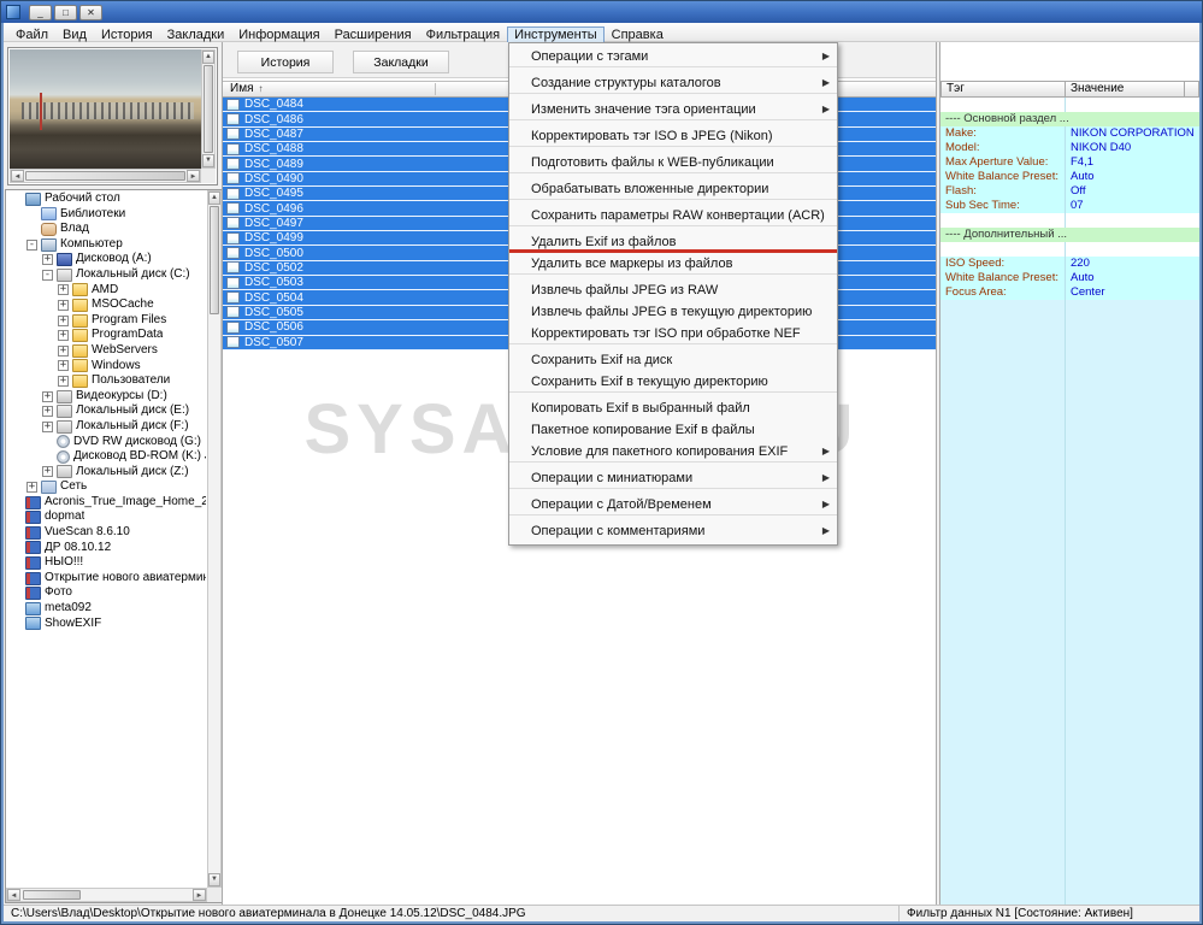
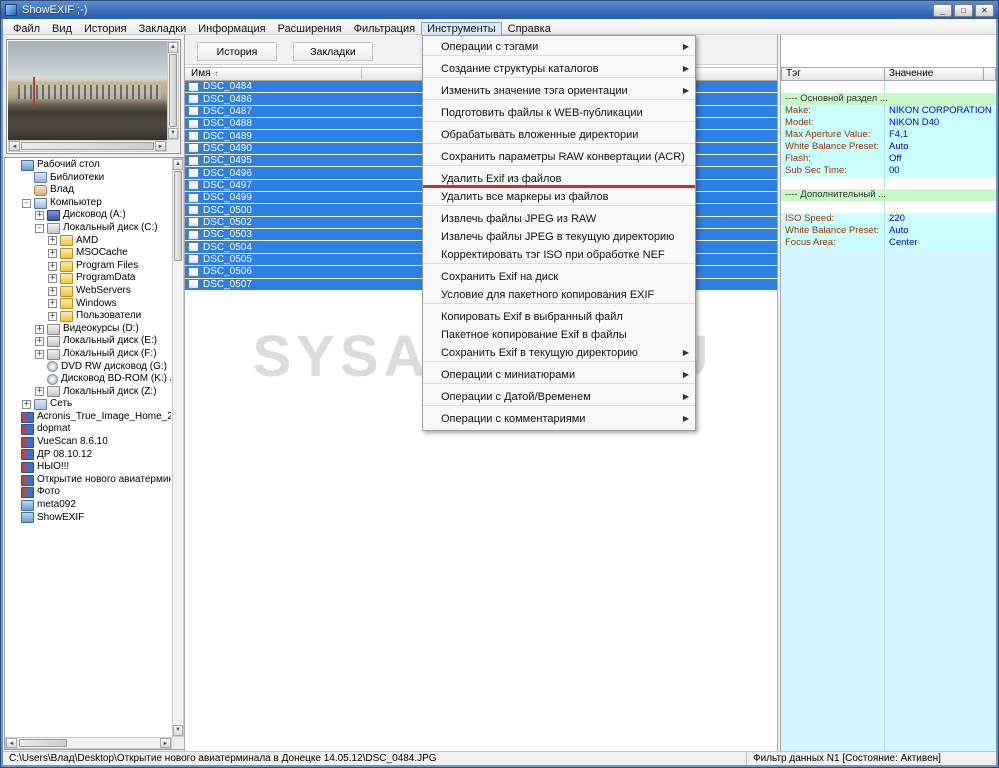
+ ShowEXIF ;-)
  _
  □
  ✕
  Файл Вид История Закладки Информация Расширения Фильтрация Инструменты Справка
  Рабочий стол
  Библиотеки
  Влад
  -
  Компьютер
  +
  Дисковод (A:)
  -
  Локальный диск (C:)
  +
  AMD
  +
  MSOCache
  +
  Program Files
  +
  ProgramData
  +
  WebServers
  +
  Windows
  +
  Пользователи
  +
  Видеокурсы (D:)
  +
  Локальный диск (E:)
  +
  Локальный диск (F:)
  DVD RW дисковод (G:)
  +
  Локальный диск (Z:)
  +
  Сеть
  Acronis_True_Image_Home_2
  dopmat
  VueScan 8.6.10
  ДР 08.10.12
  НЫО!!!
  Фото
  meta092
  ShowEXIF
  История Закладки
  Имя ↑
  DSC_0484
  DSC_0486
  DSC_0487
  DSC_0488
  DSC_0489
  DSC_0490
  DSC_0495
  DSC_0496
  DSC_0497
  DSC_0499
  DSC_0500
  DSC_0502
  DSC_0503
  DSC_0504
  DSC_0505
  DSC_0506
  DSC_0507
  Тэг
  Значение
  ---- Основной раздел ...
  Make:
  NIKON CORPORATION
  Model:
  NIKON D40
  Max Aperture Value:
  F4,1
  White Balance Preset:
  Auto
  Flash:
  Off
  Sub Sec Time:
- 07
+ 00
  ---- Дополнительный ...
  ISO Speed:
  220
  White Balance Preset:
  Auto
  Focus Area:
  Center
  Операции с тэгами
  ▶
  Создание структуры каталогов
  ▶
  Изменить значение тэга ориентации
  ▶
- Корректировать тэг ISO в JPEG (Nikon)
  Подготовить файлы к WEB-публикации
  Обрабатывать вложенные директории
  Сохранить параметры RAW конвертации (ACR)
  Удалить Exif из файлов
  Удалить все маркеры из файлов
  Извлечь файлы JPEG из RAW
  Извлечь файлы JPEG в текущую директорию
  Корректировать тэг ISO при обработке NEF
  Сохранить Exif на диск
- Сохранить Exif в текущую директорию
+ Условие для пакетного копирования EXIF
  Копировать Exif в выбранный файл
  Пакетное копирование Exif в файлы
- Условие для пакетного копирования EXIF
+ Сохранить Exif в текущую директорию
  ▶
  Операции с миниатюрами
  ▶
  Операции с Датой/Временем
  ▶
  Операции с комментариями
  ▶
  C:\Users\Влад\Desktop\Открытие нового авиатерминала в Донецке 14.05.12\DSC_0484.JPG
  Фильтр данных N1 [Состояние: Активен]
